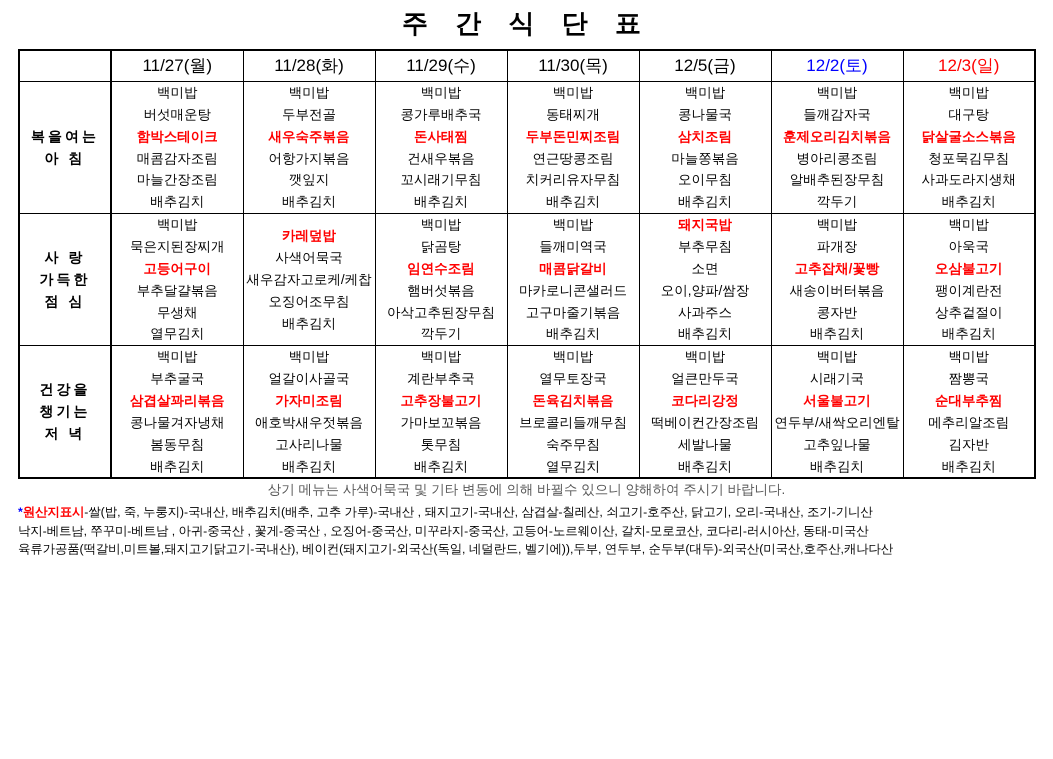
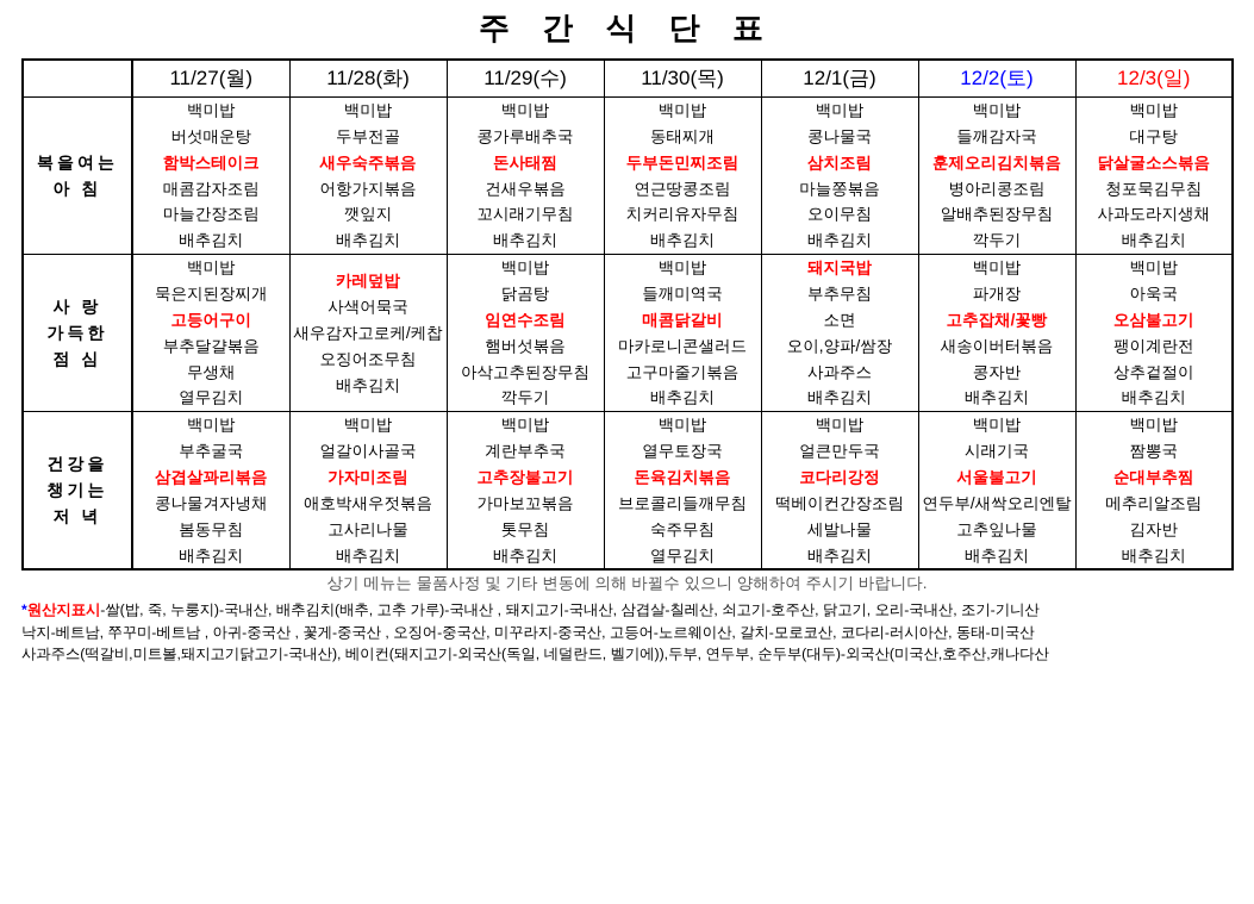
  주 간 식 단 표
- 	11/27(월)	11/28(화)	11/29(수)	11/30(목)	12/5(금)	12/2(토)	12/3(일)
+ 	11/27(월)	11/28(화)	11/29(수)	11/30(목)	12/1(금)	12/2(토)	12/3(일)
  복을여는 아 침	백미밥 버섯매운탕 함박스테이크 매콤감자조림 마늘간장조림 배추김치	백미밥 두부전골 새우숙주볶음 어항가지볶음 깻잎지 배추김치	백미밥 콩가루배추국 돈사태찜 건새우볶음 꼬시래기무침 배추김치	백미밥 동태찌개 두부돈민찌조림 연근땅콩조림 치커리유자무침 배추김치	백미밥 콩나물국 삼치조림 마늘쫑볶음 오이무침 배추김치	백미밥 들깨감자국 훈제오리김치볶음 병아리콩조림 알배추된장무침 깍두기	백미밥 대구탕 닭살굴소스볶음 청포묵김무침 사과도라지생채 배추김치
  사 랑 가득한 점 심	백미밥 묵은지된장찌개 고등어구이 부추달걀볶음 무생채 열무김치	카레덮밥 사색어묵국 새우감자고로케/케찹 오징어조무침 배추김치	백미밥 닭곰탕 임연수조림 햄버섯볶음 아삭고추된장무침 깍두기	백미밥 들깨미역국 매콤닭갈비 마카로니콘샐러드 고구마줄기볶음 배추김치	돼지국밥 부추무침 소면 오이,양파/쌈장 사과주스 배추김치	백미밥 파개장 고추잡채/꽃빵 새송이버터볶음 콩자반 배추김치	백미밥 아욱국 오삼불고기 팽이계란전 상추겉절이 배추김치
  건강을 챙기는 저 녁	백미밥 부추굴국 삼겹살꽈리볶음 콩나물겨자냉채 봄동무침 배추김치	백미밥 얼갈이사골국 가자미조림 애호박새우젓볶음 고사리나물 배추김치	백미밥 계란부추국 고추장불고기 가마보꼬볶음 톳무침 배추김치	백미밥 열무토장국 돈육김치볶음 브로콜리들깨무침 숙주무침 열무김치	백미밥 얼큰만두국 코다리강정 떡베이컨간장조림 세발나물 배추김치	백미밥 시래기국 서울불고기 연두부/새싹오리엔탈 고추잎나물 배추김치	백미밥 짬뽕국 순대부추찜 메추리알조림 김자반 배추김치
- 상기 메뉴는 사색어묵국 및 기타 변동에 의해 바뀔수 있으니 양해하여 주시기 바랍니다.
+ 상기 메뉴는 물품사정 및 기타 변동에 의해 바뀔수 있으니 양해하여 주시기 바랍니다.
  *원산지표시-쌀(밥, 죽, 누룽지)-국내산, 배추김치(배추, 고추 가루)-국내산 , 돼지고기-국내산, 삼겹살-칠레산, 쇠고기-호주산, 닭고기, 오리-국내산, 조기-기니산
  낙지-베트남, 쭈꾸미-베트남 , 아귀-중국산 , 꽃게-중국산 , 오징어-중국산, 미꾸라지-중국산, 고등어-노르웨이산, 갈치-모로코산, 코다리-러시아산, 동태-미국산
- 육류가공품(떡갈비,미트볼,돼지고기닭고기-국내산), 베이컨(돼지고기-외국산(독일, 네덜란드, 벨기에)),두부, 연두부, 순두부(대두)-외국산(미국산,호주산,캐나다산
+ 사과주스(떡갈비,미트볼,돼지고기닭고기-국내산), 베이컨(돼지고기-외국산(독일, 네덜란드, 벨기에)),두부, 연두부, 순두부(대두)-외국산(미국산,호주산,캐나다산
